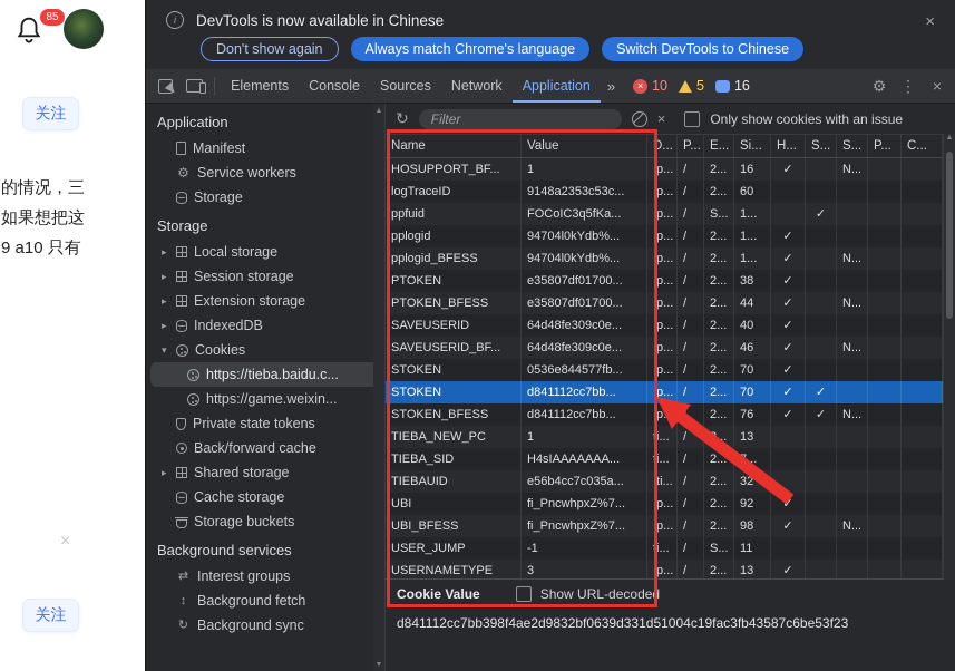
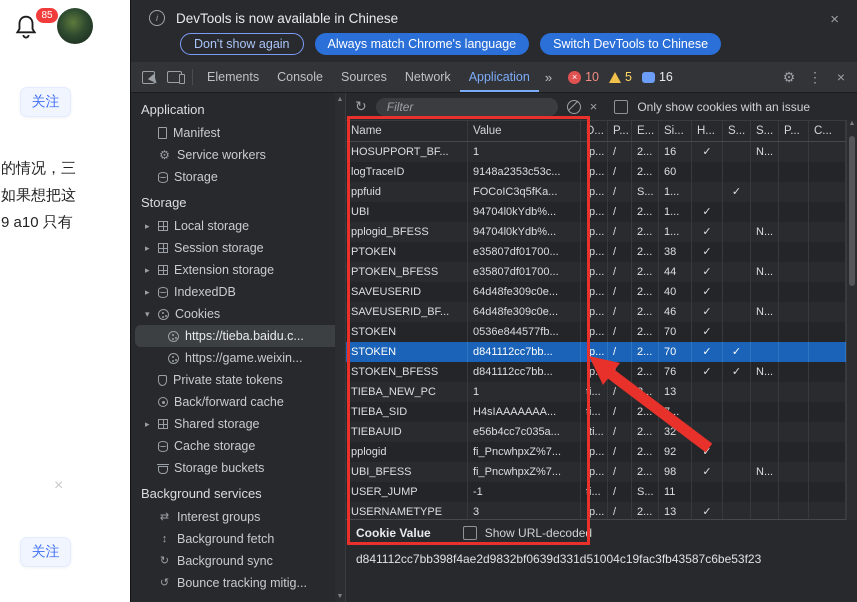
  85
  关注
  的情况，三
  如果想把这
  9 a10 只有
  ×
  关注
  DevTools is now available in Chinese
  ×
  Don't show again
  Always match Chrome's language
  Switch DevTools to Chinese
  Elements
  Console
  Sources
  Network
  Application
  »
  ×
  10
  5
  16
  ⚙
  ⋮
  ×
  Application
  Manifest
  Service workers
  Storage
  Storage
  ▸
  Local storage
  ▸
  Session storage
  ▸
  Extension storage
  ▸
  IndexedDB
  ▾
  Cookies
  https://tieba.baidu.c...
  https://game.weixin...
  Private state tokens
  Back/forward cache
  ▸
  Shared storage
  Cache storage
  Storage buckets
  Background services
  Interest groups
  Background fetch
  Background sync
+ Bounce tracking mitig...
  ↻
  Filter
  ×
  Only show cookies with an issue
  Name
  Value
  D...
  P...
  E...
  Si...
  H...
  S...
  S...
  P...
  C...
  HOSUPPORT_BF...
  1
  .p...
  /
  2...
  16
  ✓
  N...
  logTraceID
  9148a2353c53c...
  .p...
  /
  2...
  60
  ppfuid
  FOCoIC3q5fKa...
  .p...
  /
  S...
  1...
  ✓
- pplogid
+ UBI
  94704l0kYdb%...
  .p...
  /
  2...
  1...
  ✓
  pplogid_BFESS
  94704l0kYdb%...
  .p...
  /
  2...
  1...
  ✓
  N...
  PTOKEN
  e35807df01700...
  .p...
  /
  2...
  38
  ✓
  PTOKEN_BFESS
  e35807df01700...
  .p...
  /
  2...
  44
  ✓
  N...
  SAVEUSERID
  64d48fe309c0e...
  .p...
  /
  2...
  40
  ✓
  SAVEUSERID_BF...
  64d48fe309c0e...
  .p...
  /
  2...
  46
  ✓
  N...
  STOKEN
  0536e844577fb...
  .p...
  /
  2...
  70
  ✓
  STOKEN
  d841112cc7bb...
  .p...
  /
  2...
  70
  ✓
  ✓
  STOKEN_BFESS
  d841112cc7bb...
  2...
  76
  ✓
  ✓
  N...
  TIEBA_NEW_PC
  1
  ti...
  /
  ...
  13
  TIEBA_SID
  H4sIAAAAAAA...
  ti...
  /
  2...
  ...
  TIEBAUID
  e56b4cc7c035a...
  .ti...
  /
  2...
  32
- UBI
+ pplogid
  fi_PncwhpxZ%7...
  .p...
  /
  2...
  92
  ✓
  UBI_BFESS
  fi_PncwhpxZ%7...
  .p...
  /
  2...
  98
  ✓
  N...
  USER_JUMP
  -1
  ti...
  /
  S...
  11
  USERNAMETYPE
  3
  .p...
  /
  2...
  13
  ✓
  Cookie Value
  Show URL-decoded
  d841112cc7bb398f4ae2d9832bf0639d331d51004c19fac3fb43587c6be53f23
